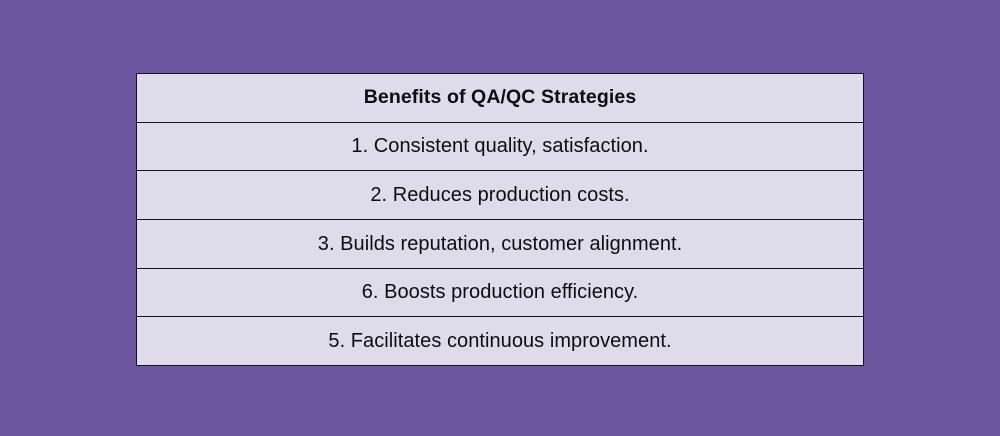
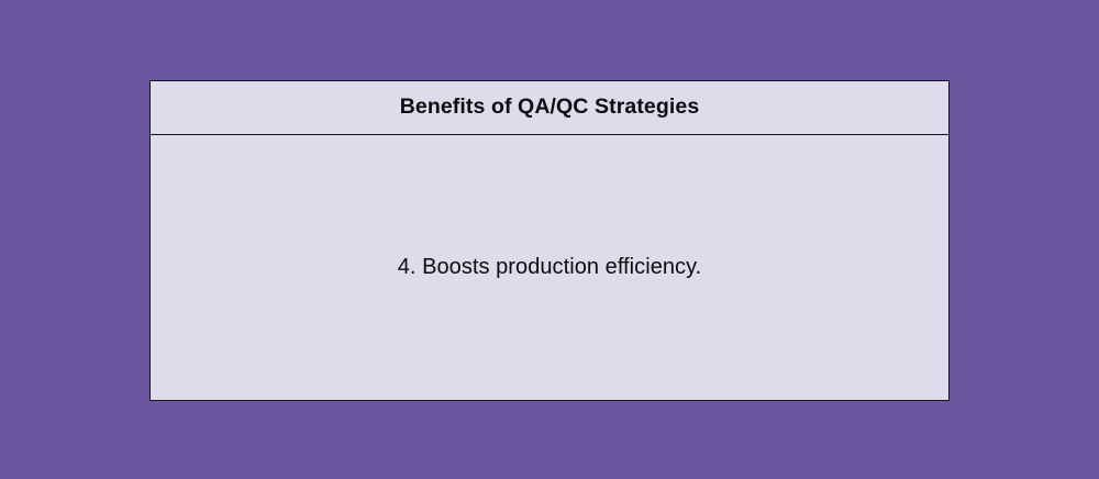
  Benefits of QA/QC Strategies
- 1. Consistent quality, satisfaction.
- 2. Reduces production costs.
- 3. Builds reputation, customer alignment.
- 6. Boosts production efficiency.
+ 4. Boosts production efficiency.
- 5. Facilitates continuous improvement.
